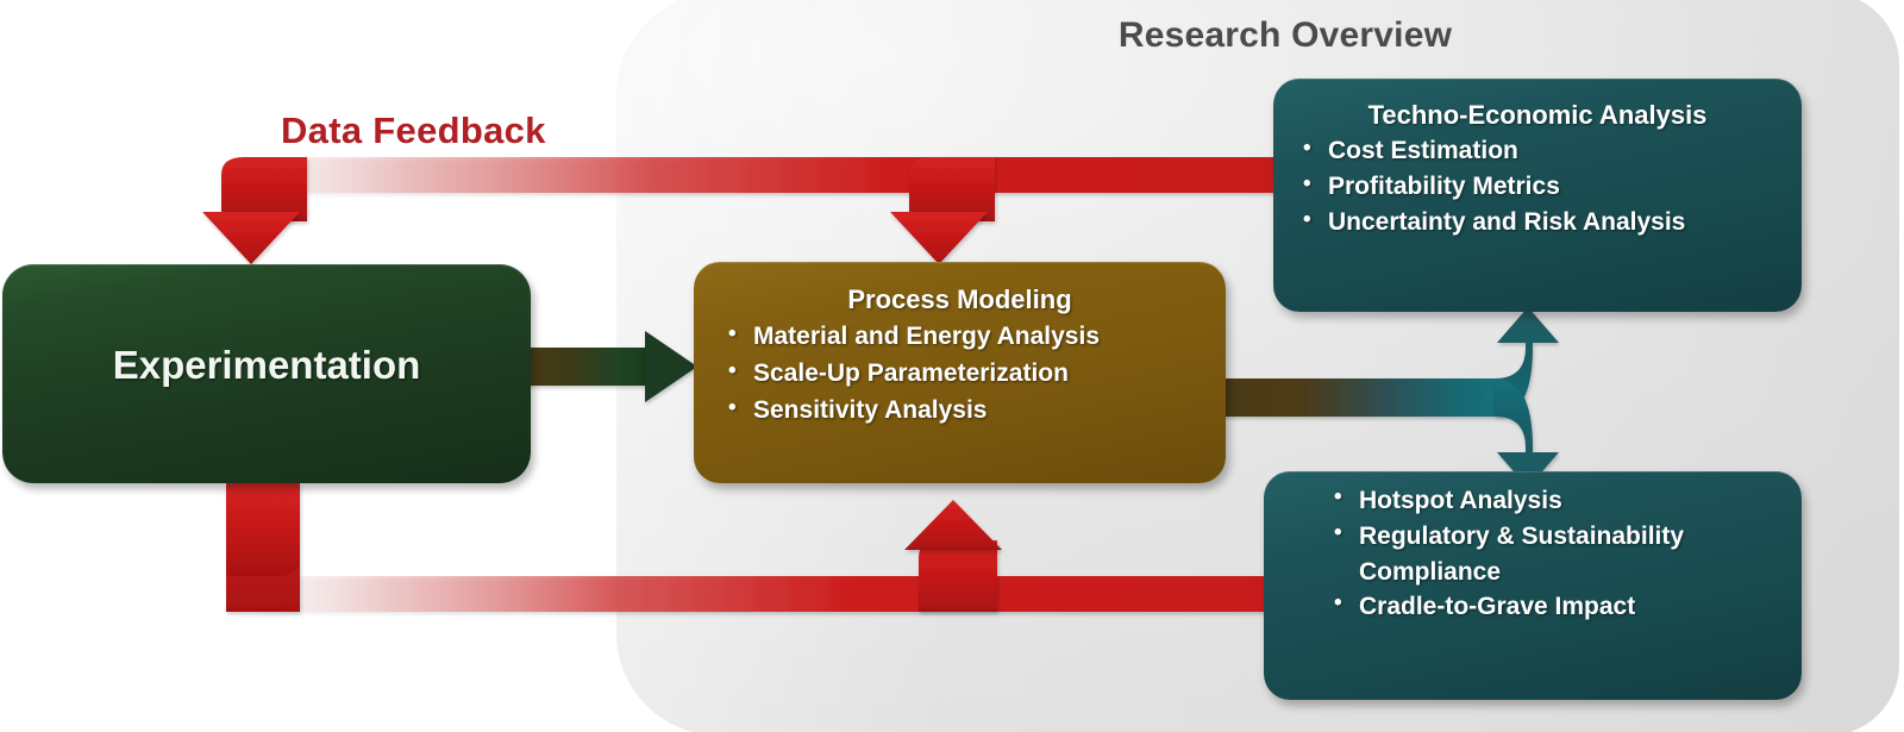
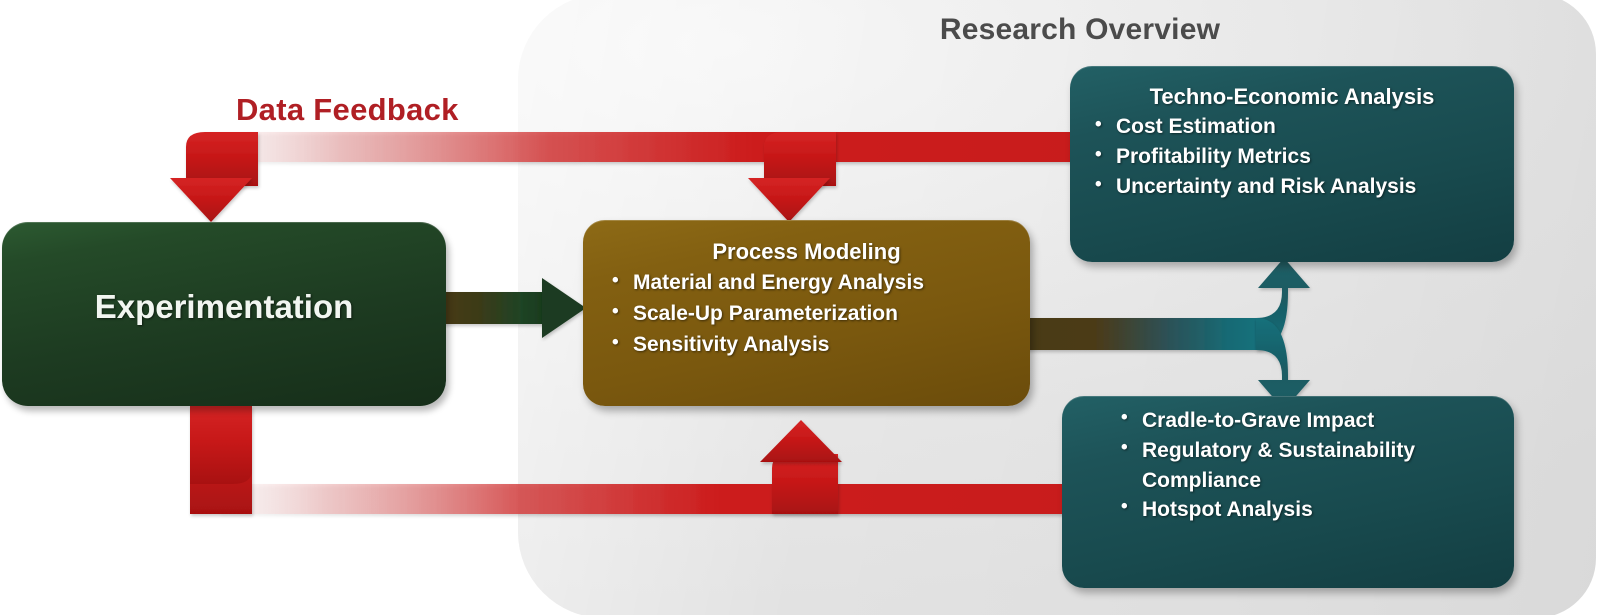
  Research Overview
  Data Feedback
  Experimentation
  Process Modeling
  Material and Energy Analysis
  Scale-Up Parameterization
  Sensitivity Analysis
  Techno-Economic Analysis
  Cost Estimation
  Profitability Metrics
  Uncertainty and Risk Analysis
- Hotspot Analysis
+ Cradle-to-Grave Impact
  Regulatory & Sustainability Compliance
- Cradle-to-Grave Impact
+ Hotspot Analysis
